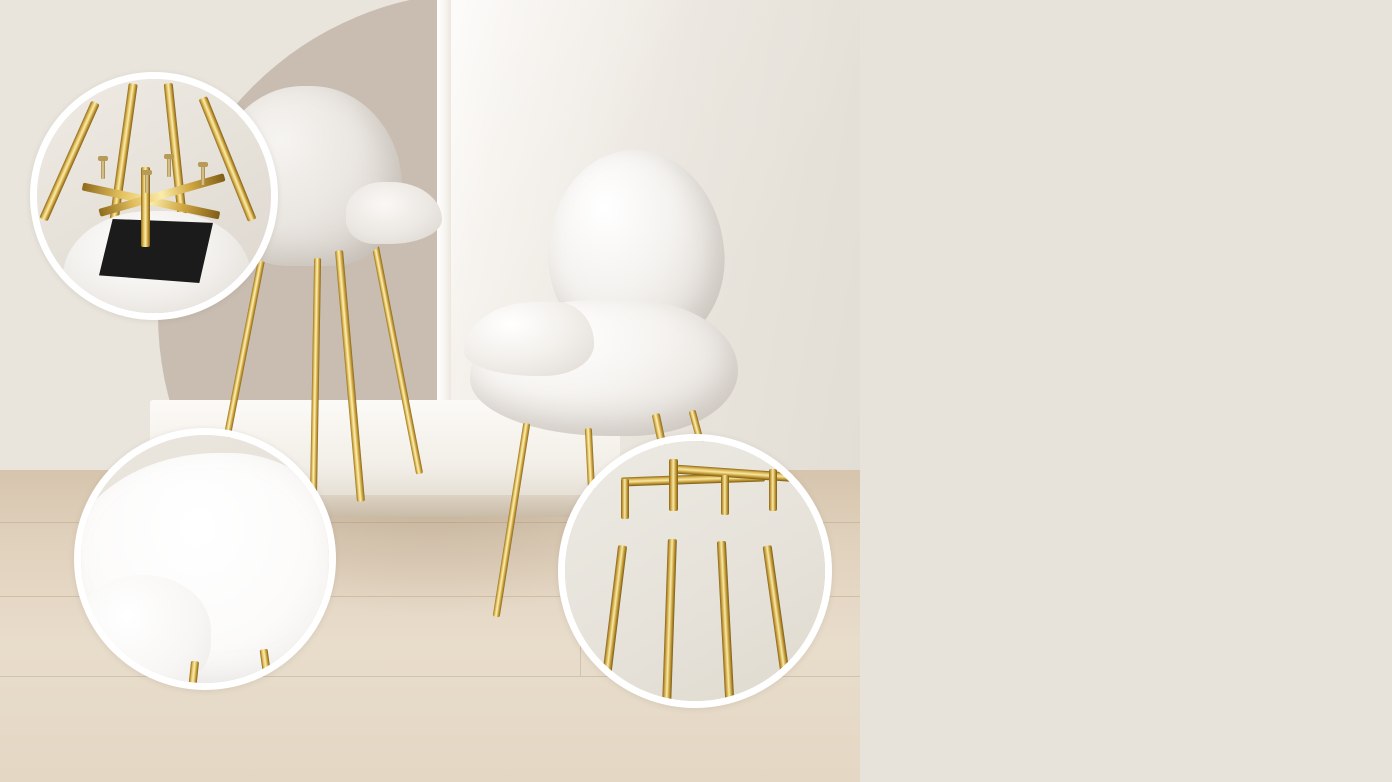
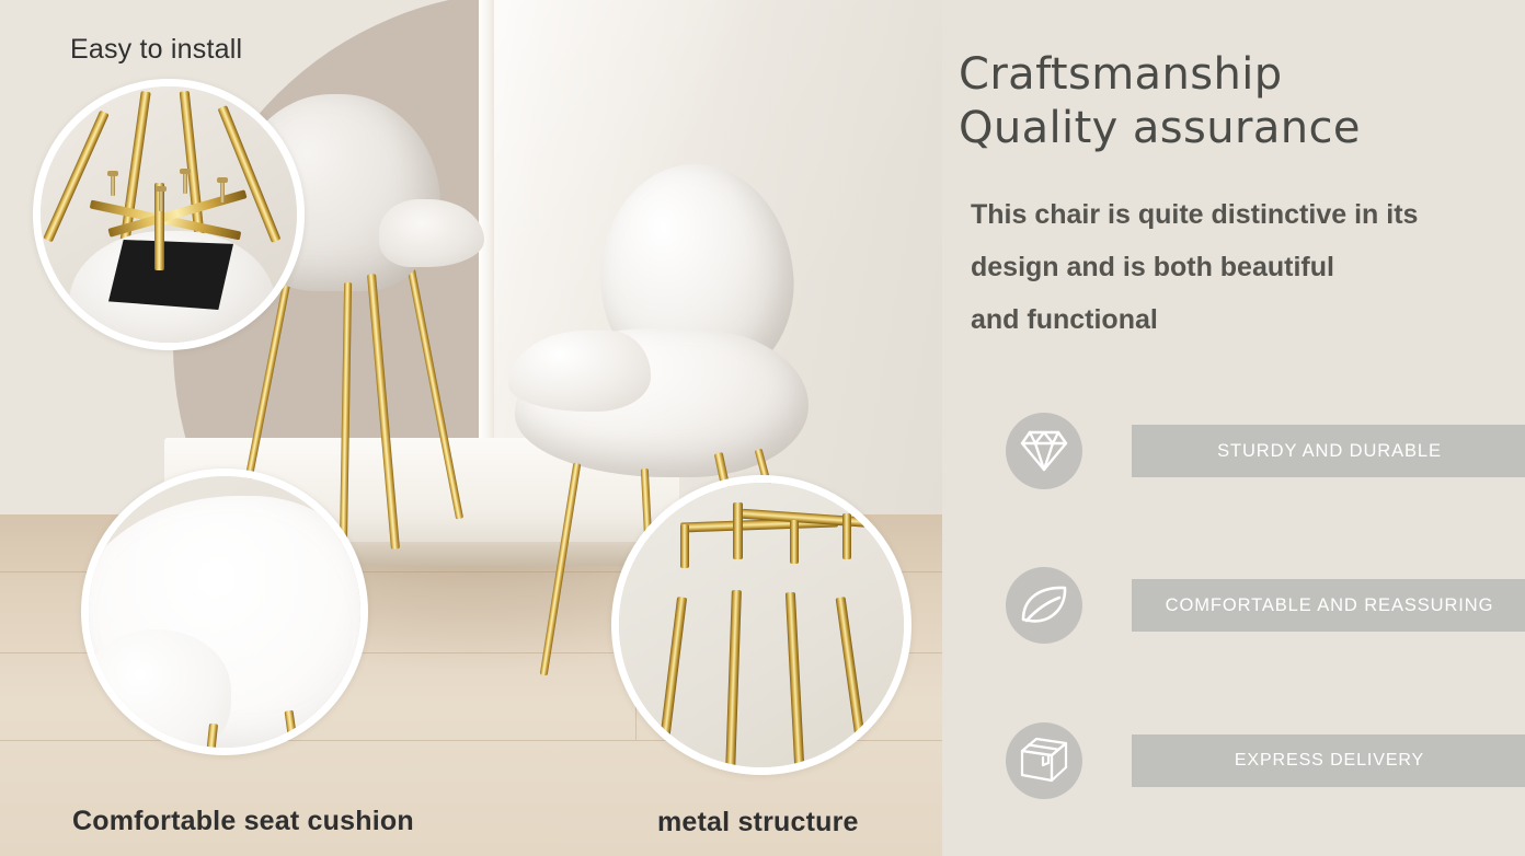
+ Easy to install
+ Comfortable seat cushion
+ metal structure
+ Craftsmanship
+ Quality assurance
+ This chair is quite distinctive in its
+ design and is both beautiful
+ and functional
+ STURDY AND DURABLE
+ COMFORTABLE AND REASSURING
+ EXPRESS DELIVERY
